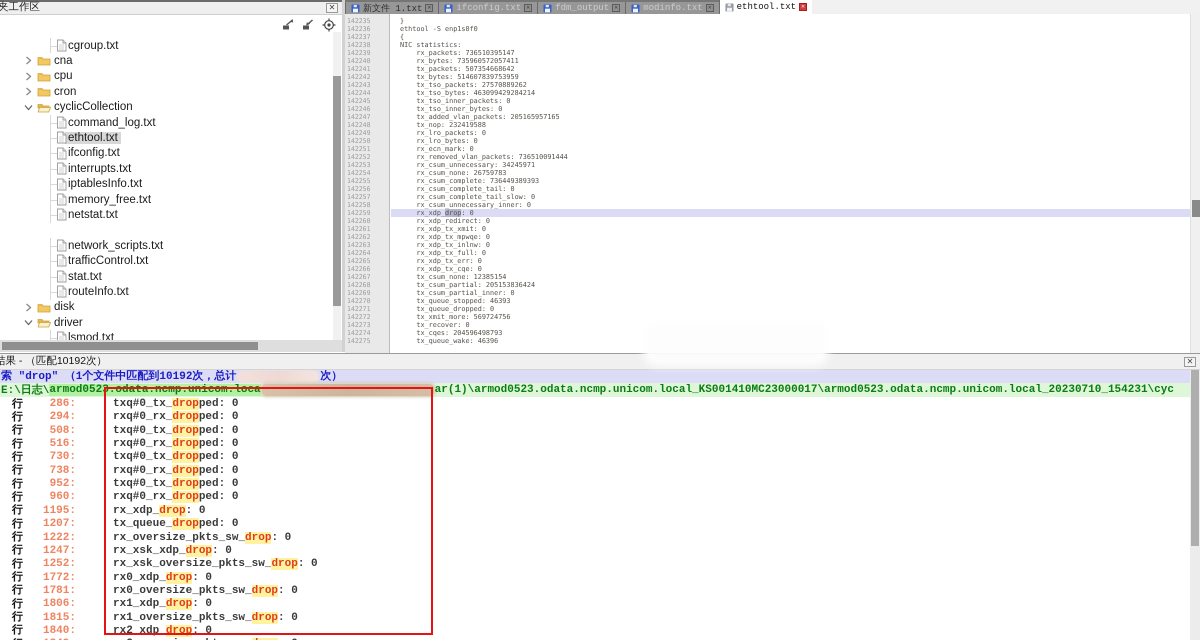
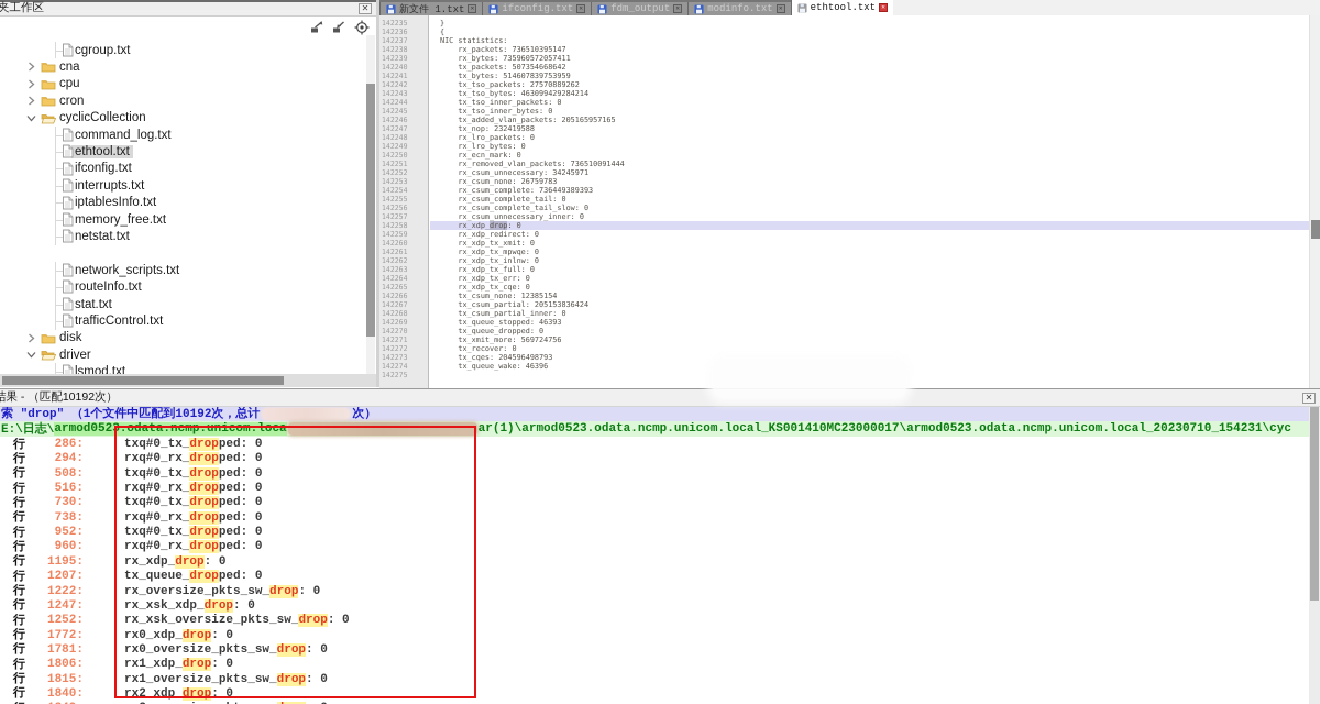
  夹工作区
  ✕
  cgroup.txt
  cna
  cpu
  cron
  cyclicCollection
  command_log.txt
  ethtool.txt
  ifconfig.txt
  interrupts.txt
  iptablesInfo.txt
  memory_free.txt
  netstat.txt
  network_scripts.txt
- trafficControl.txt
+ routeInfo.txt
  stat.txt
- routeInfo.txt
+ trafficControl.txt
  disk
  driver
  lsmod.txt
  新文件 1.txt
  ifconfig.txt
  fdm_output
  modinfo.txt
  ethtool.txt
  142235
  142236
  142237
  142238
  142239
  142240
  142241
  142242
  142243
  142244
  142245
  142246
  142247
  142248
  142249
  142250
  142251
  142252
  142253
  142254
  142255
  142256
  142257
  142258
  142259
  142260
  142261
  142262
  142263
  142264
  142265
  142266
  142267
  142268
  142269
  142270
  142271
  142272
  142273
  142274
  142275
  }
- ethtool -S enp1s0f0
  {
  NIC statistics:
  rx_packets: 736510395147
  rx_bytes: 735960572057411
  tx_packets: 507354668642
  tx_bytes: 514607839753959
  tx_tso_packets: 27570889262
  tx_tso_bytes: 463099429284214
  tx_tso_inner_packets: 0
  tx_tso_inner_bytes: 0
  tx_added_vlan_packets: 205165957165
  tx_nop: 232419588
  rx_lro_packets: 0
  rx_lro_bytes: 0
  rx_ecn_mark: 0
  rx_removed_vlan_packets: 736510091444
  rx_csum_unnecessary: 34245971
  rx_csum_none: 26759783
  rx_csum_complete: 736449389393
  rx_csum_complete_tail: 0
  rx_csum_complete_tail_slow: 0
  rx_csum_unnecessary_inner: 0
  rx_xdp_drop: 0
  rx_xdp_redirect: 0
  rx_xdp_tx_xmit: 0
  rx_xdp_tx_mpwqe: 0
  rx_xdp_tx_inlnw: 0
  rx_xdp_tx_full: 0
  rx_xdp_tx_err: 0
  rx_xdp_tx_cqe: 0
  tx_csum_none: 12385154
  tx_csum_partial: 205153836424
  tx_csum_partial_inner: 0
  tx_queue_stopped: 46393
  tx_queue_dropped: 0
  tx_xmit_more: 569724756
  tx_recover: 0
  tx_cqes: 204596498793
  tx_queue_wake: 46396
  结果 - （匹配10192次）
  ✕
  索 "drop" （1个文件中匹配到10192次，总计
  次）
  E:\日志\
  armod0523.odata.ncmp.unicom.loca
  ar(1)\armod0523.odata.ncmp.unicom.local_KS001410MC23000017\armod0523.odata.ncmp.unicom.local_20230710_154231\cyc
  行
  286:
  txq#0_tx_dropped: 0
  行
  294:
  rxq#0_rx_dropped: 0
  行
  508:
  txq#0_tx_dropped: 0
  行
  516:
  rxq#0_rx_dropped: 0
  行
  730:
  txq#0_tx_dropped: 0
  行
  738:
  rxq#0_rx_dropped: 0
  行
  952:
  txq#0_tx_dropped: 0
  行
  960:
  rxq#0_rx_dropped: 0
  行
  1195:
  rx_xdp_drop: 0
  行
  1207:
  tx_queue_dropped: 0
  行
  1222:
  rx_oversize_pkts_sw_drop: 0
  行
  1247:
  rx_xsk_xdp_drop: 0
  行
  1252:
  rx_xsk_oversize_pkts_sw_drop: 0
  行
  1772:
  rx0_xdp_drop: 0
  行
  1781:
  rx0_oversize_pkts_sw_drop: 0
  行
  1806:
  rx1_xdp_drop: 0
  行
  1815:
  rx1_oversize_pkts_sw_drop: 0
  行
  1840:
  rx2_xdp_drop: 0
